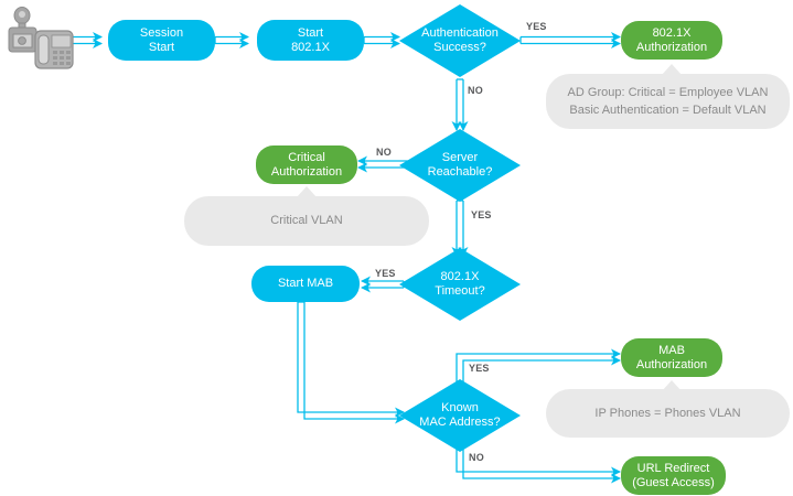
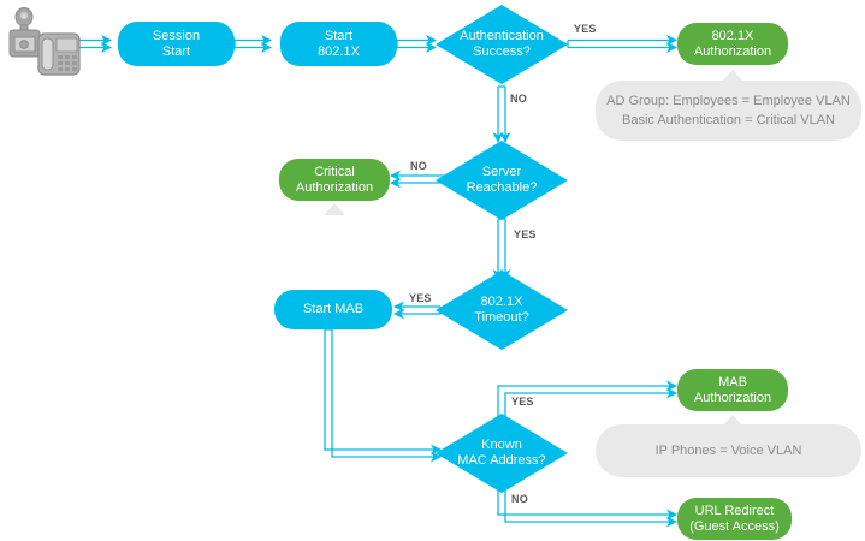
  Session
  Start
  Start
  802.1X
  Authentication
  Success?
  802.1X
  Authorization
  Server
  Reachable?
  Critical
  Authorization
  802.1X
  Timeout?
  Start MAB
  Known
  MAC Address?
  MAB
  Authorization
  URL Redirect
  (Guest Access)
- AD Group: Critical = Employee VLAN
+ AD Group: Employees = Employee VLAN
- Basic Authentication = Default VLAN
+ Basic Authentication = Critical VLAN
- Critical VLAN
- IP Phones = Phones VLAN
+ IP Phones = Voice VLAN
  YES
  NO
  NO
  YES
  YES
  YES
  NO
